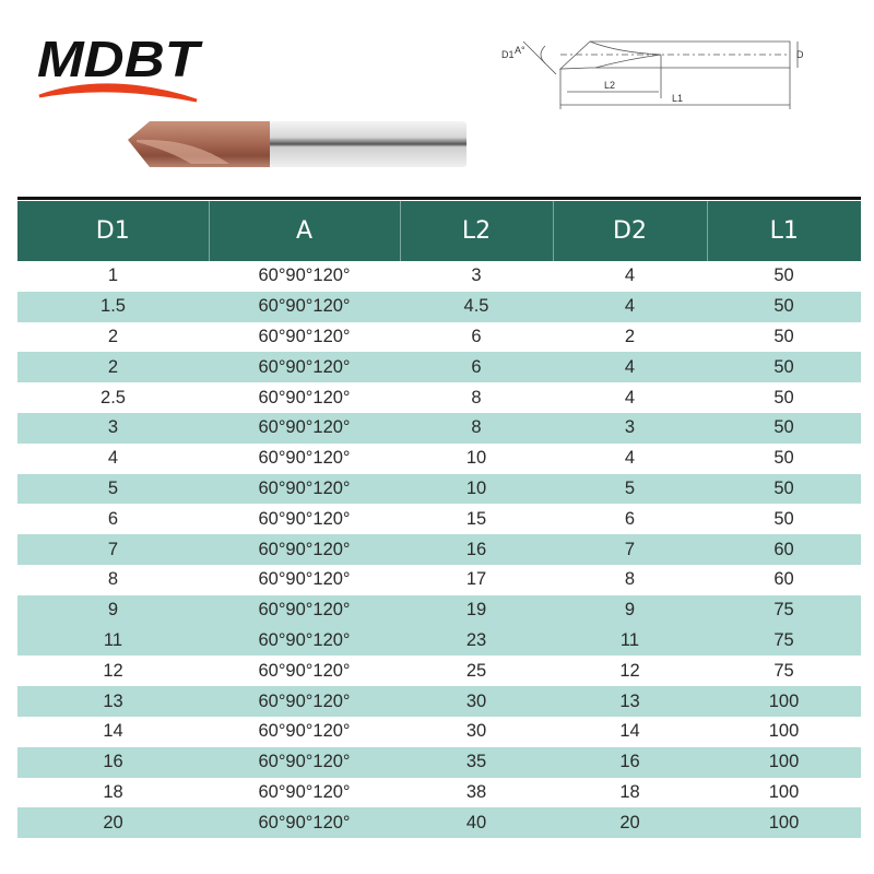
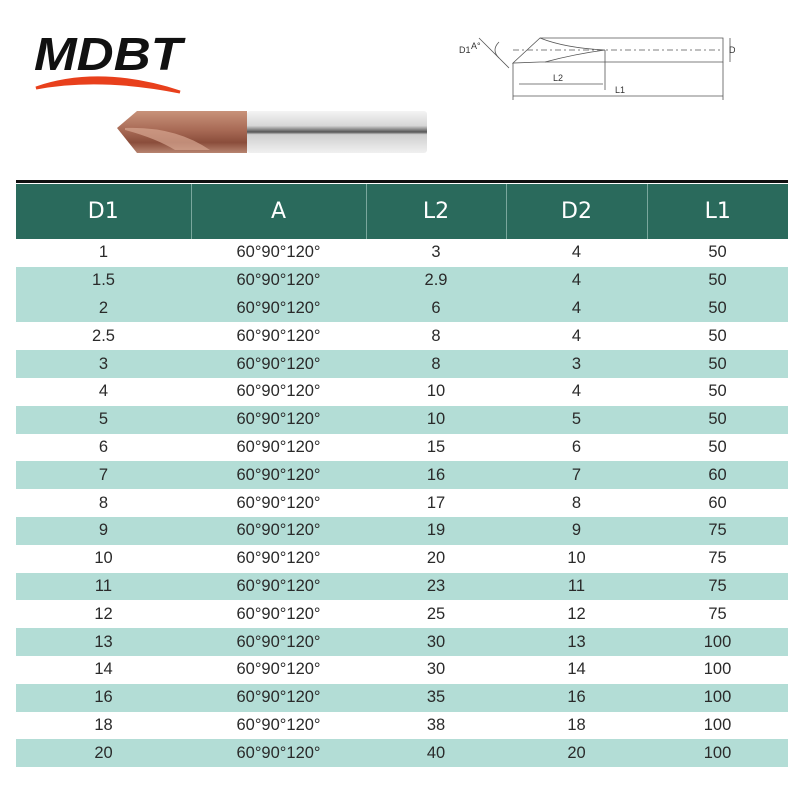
  MDBT
  D1
  A°
  L2
  L1
  D1	A	L2	D2	L1
  1	60°90°120°	3	4	50
- 1.5	60°90°120°	4.5	4	50
+ 1.5	60°90°120°	2.9	4	50
- 2	60°90°120°	6	2	50
  2	60°90°120°	6	4	50
  2.5	60°90°120°	8	4	50
  3	60°90°120°	8	3	50
  4	60°90°120°	10	4	50
  5	60°90°120°	10	5	50
  6	60°90°120°	15	6	50
  7	60°90°120°	16	7	60
  8	60°90°120°	17	8	60
  9	60°90°120°	19	9	75
+ 10	60°90°120°	20	10	75
  11	60°90°120°	23	11	75
  12	60°90°120°	25	12	75
  13	60°90°120°	30	13	100
  14	60°90°120°	30	14	100
  16	60°90°120°	35	16	100
  18	60°90°120°	38	18	100
  20	60°90°120°	40	20	100
